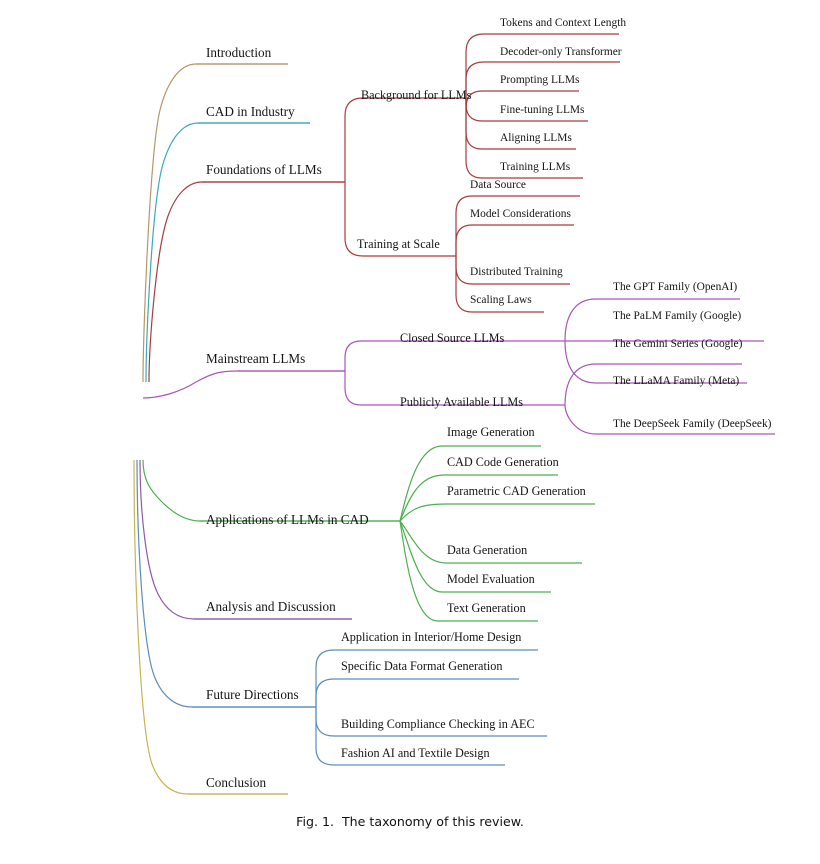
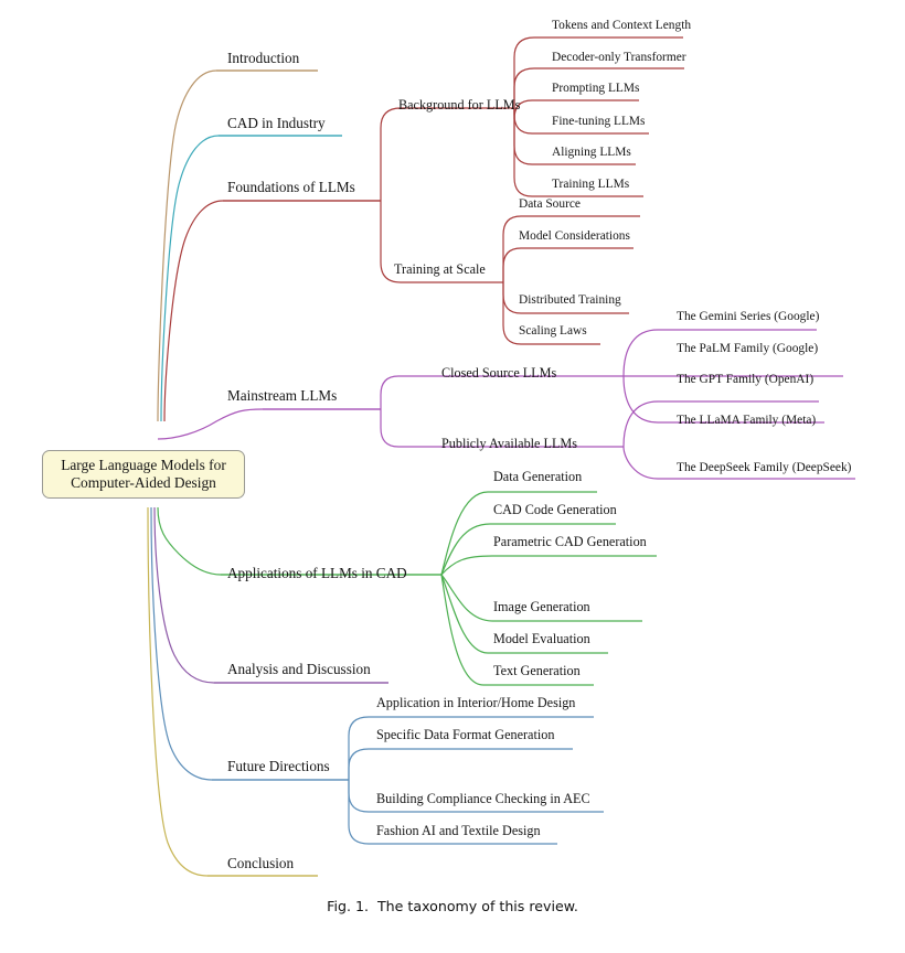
+ Large Language Models for
+ Computer-Aided Design
  Introduction
  CAD in Industry
  Foundations of LLMs
  Mainstream LLMs
  Applications of LLMs in CAD
  Analysis and Discussion
  Future Directions
  Conclusion
  Background for LLMs
  Training at Scale
  Tokens and Context Length
  Decoder-only Transformer
  Prompting LLMs
  Fine-tuning LLMs
  Aligning LLMs
  Training LLMs
  Data Source
  Model Considerations
  Distributed Training
  Scaling Laws
  Closed Source LLMs
  Publicly Available LLMs
- The GPT Family (OpenAI)
+ The Gemini Series (Google)
  The PaLM Family (Google)
- The Gemini Series (Google)
+ The GPT Family (OpenAI)
  The LLaMA Family (Meta)
  The DeepSeek Family (DeepSeek)
- Image Generation
+ Data Generation
  CAD Code Generation
  Parametric CAD Generation
- Data Generation
+ Image Generation
  Model Evaluation
  Text Generation
  Application in Interior/Home Design
  Specific Data Format Generation
  Building Compliance Checking in AEC
  Fashion AI and Textile Design
  Fig. 1. The taxonomy of this review.
